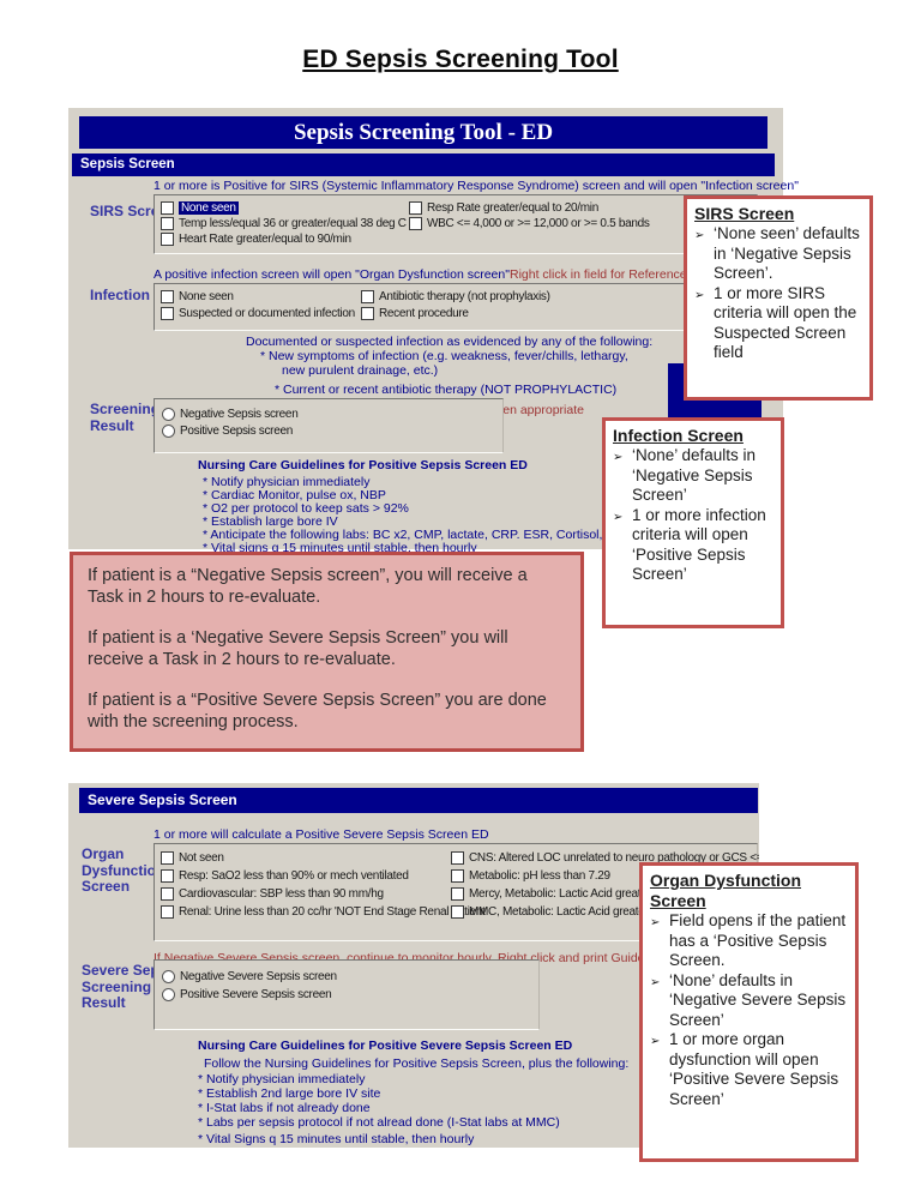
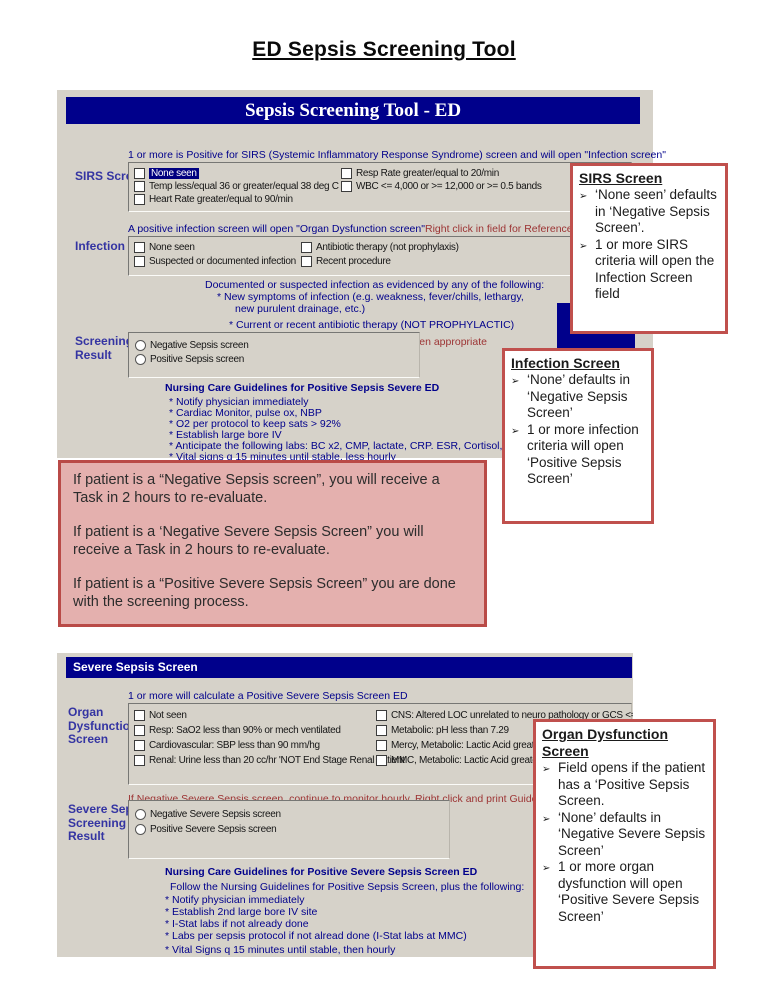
  ED Sepsis Screening Tool
  Sepsis Screening Tool - ED
- Sepsis Screen
  1 or more is Positive for SIRS (Systemic Inflammatory Response Syndrome) screen and will open "Infection screen"
  SIRS Scr
  None seen
  Temp less/equal 36 or greater/equal 38 deg C
  Heart Rate greater/equal to 90/min
  Resp Rate greater/equal to 20/min
  WBC <= 4,000 or >= 12,000 or >= 0.5 bands
  A positive infection screen will open "Organ Dysfunction screen"
  Right click in field for Referenc
  None seen
  Suspected or documented infection
  Antibiotic therapy (not prophylaxis)
  Recent procedure
  Documented or suspected infection as evidenced by any of the following:
  * New symptoms of infection (e.g. weakness, fever/chills, lethargy,
  new purulent drainage, etc.)
  * Current or recent antibiotic therapy (NOT PROPHYLACTIC)
  Screenin Result
  Negative Sepsis screen
  Positive Sepsis screen
- Nursing Care Guidelines for Positive Sepsis Screen ED
+ Nursing Care Guidelines for Positive Sepsis Severe ED
  * Notify physician immediately
  * Cardiac Monitor, pulse ox, NBP
  * O2 per protocol to keep sats > 92%
  * Establish large bore IV
  * Anticipate the following labs: BC x2, CMP, lactate, CRP. ESR, Cortisol,
- * Vital signs q 15 minutes until stable, then hourly
+ * Vital signs q 15 minutes until stable, less hourly
  SIRS Screen
  ➢
  ‘None seen’ defaults in ‘Negative Sepsis Screen’.
  ➢
- 1 or more SIRS criteria will open the Suspected Screen field
+ 1 or more SIRS criteria will open the Infection Screen field
  Infection Screen
  ➢
  ‘None’ defaults in ‘Negative Sepsis Screen’
  ➢
  1 or more infection criteria will open ‘Positive Sepsis Screen’
  If patient is a “Negative Sepsis screen”, you will receive a Task in 2 hours to re-evaluate.
  If patient is a ‘Negative Severe Sepsis Screen” you will receive a Task in 2 hours to re-evaluate.
  If patient is a “Positive Severe Sepsis Screen” you are done with the screening process.
  Severe Sepsis Screen
  1 or more will calculate a Positive Severe Sepsis Screen ED
  Organ Dysfunctio Screen
  Not seen
  Resp: SaO2 less than 90% or mech ventilated
  Cardiovascular: SBP less than 90 mm/hg
  Renal: Urine less than 20 cc/hr 'NOT End Stage Renaltient
  CNS: Altered LOC unrelated to neuro pathology or GCS <
  Metabolic: pH less than 7.29
  Mercy, Metabolic: Lactic Acid grea
  MMC, Metabolic: Lactic Acid great
  If Negative Severe Sepsis screen, continue to monitor hourly. Right click and print Guid
  Severe Se Screening Result
  Negative Severe Sepsis screen
  Positive Severe Sepsis screen
  Nursing Care Guidelines for Positive Severe Sepsis Screen ED
  Follow the Nursing Guidelines for Positive Sepsis Screen, plus the following:
  * Notify physician immediately
  * Establish 2nd large bore IV site
  * I-Stat labs if not already done
  * Labs per sepsis protocol if not alread done (I-Stat labs at MMC)
  * Vital Signs q 15 minutes until stable, then hourly
  Organ Dysfunction Screen
  ➢
  Field opens if the patient has a ‘Positive Sepsis Screen.
  ➢
  ‘None’ defaults in ‘Negative Severe Sepsis Screen’
  ➢
  1 or more organ dysfunction will open ‘Positive Severe Sepsis Screen’
